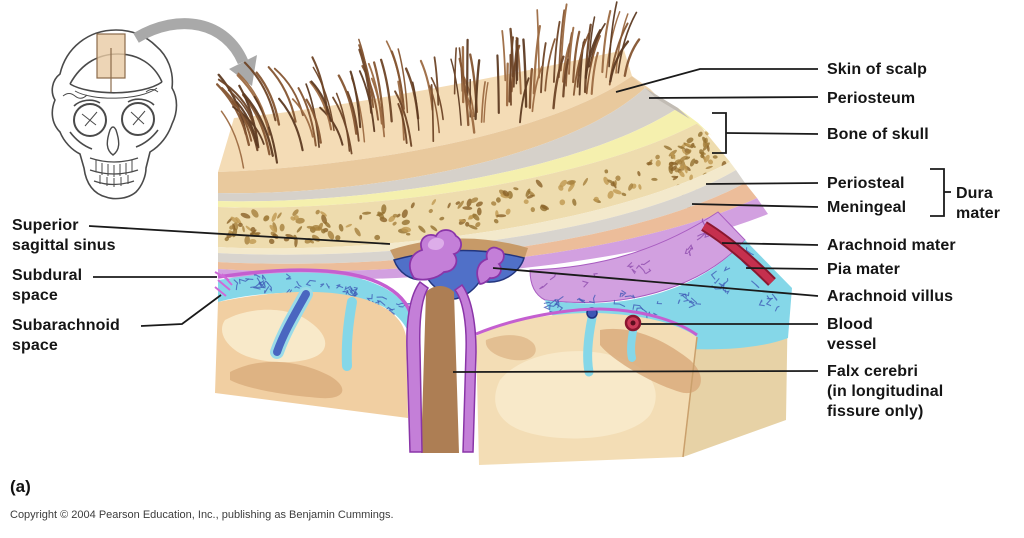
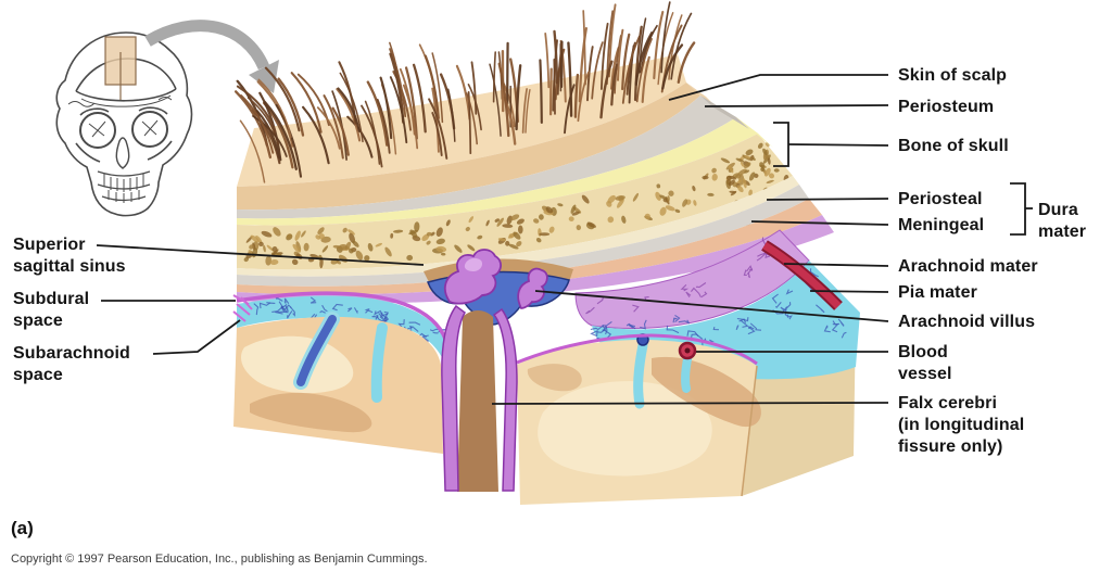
  Skin of scalp
  Periosteum
  Bone of skull
  Periosteal
  Meningeal
  Dura
  mater
  Arachnoid mater
  Pia mater
  Arachnoid villus
  Blood
  vessel
  Falx cerebri
  (in longitudinal
  fissure only)
  Superior
  sagittal sinus
  Subdural
  space
  Subarachnoid
  space
  (a)
- Copyright © 2004 Pearson Education, Inc., publishing as Benjamin Cummings.
+ Copyright © 1997 Pearson Education, Inc., publishing as Benjamin Cummings.
